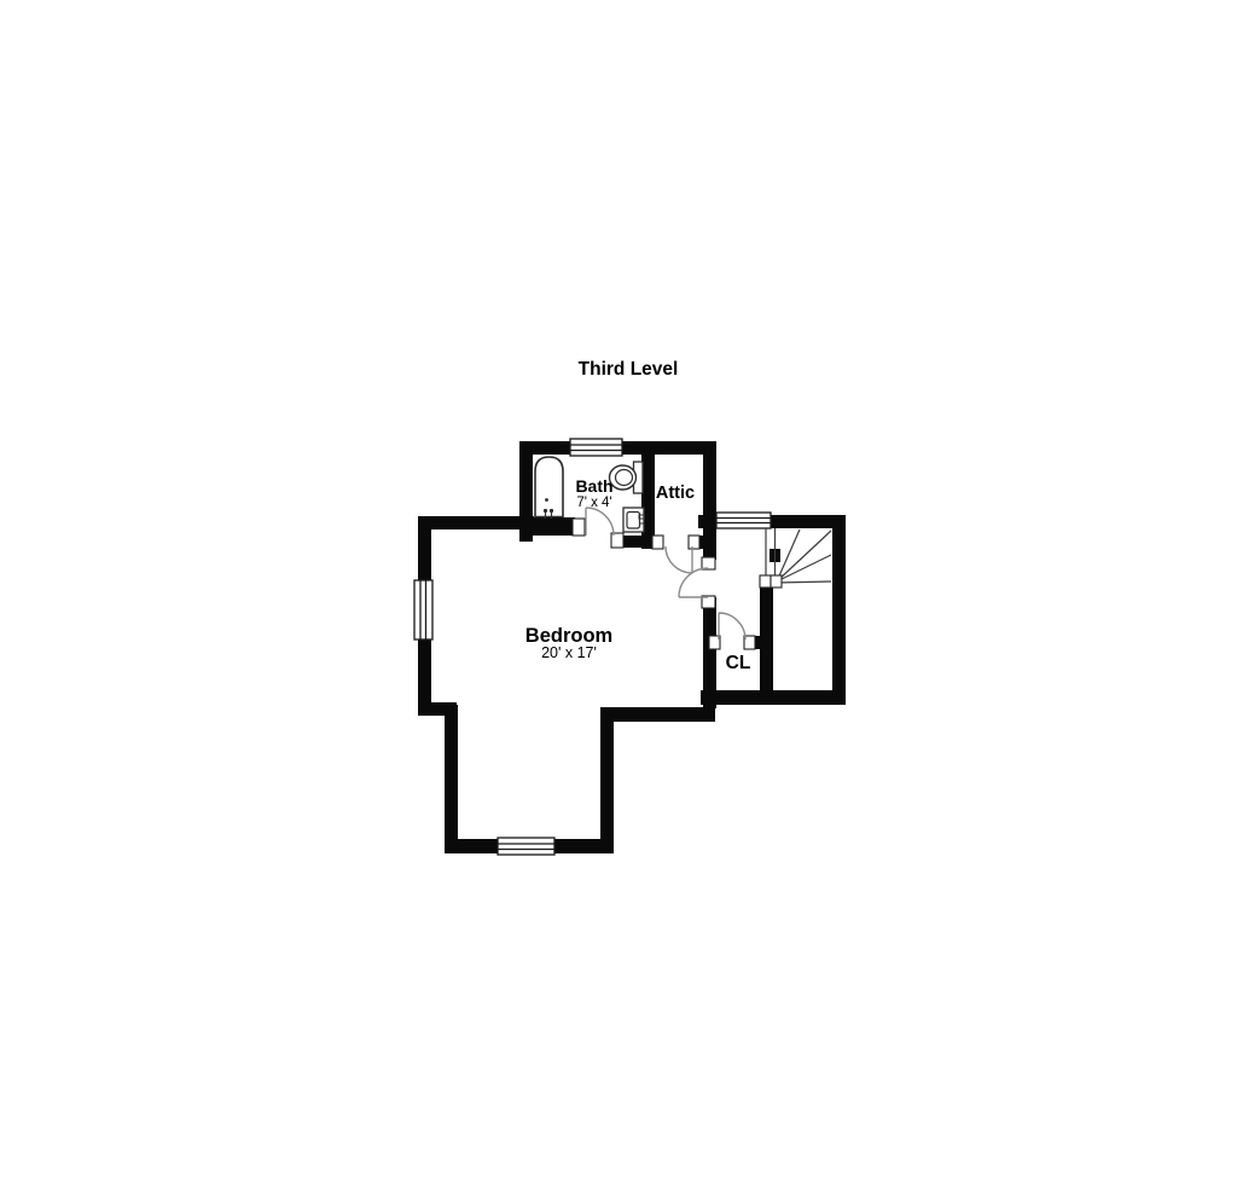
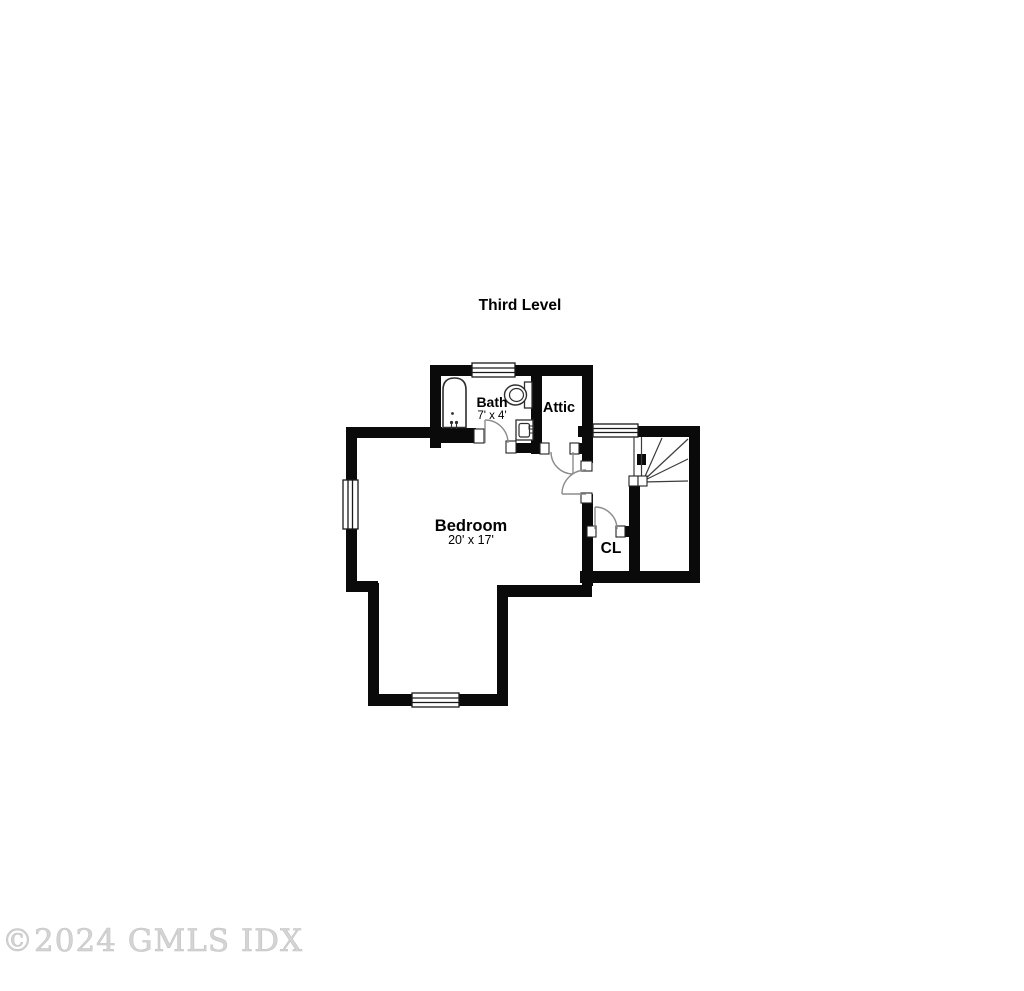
  Third Level
  Bath
  7' x 4'
  Attic
  Bedroom
  20' x 17'
  CL
+ ©2024 GMLS IDX
